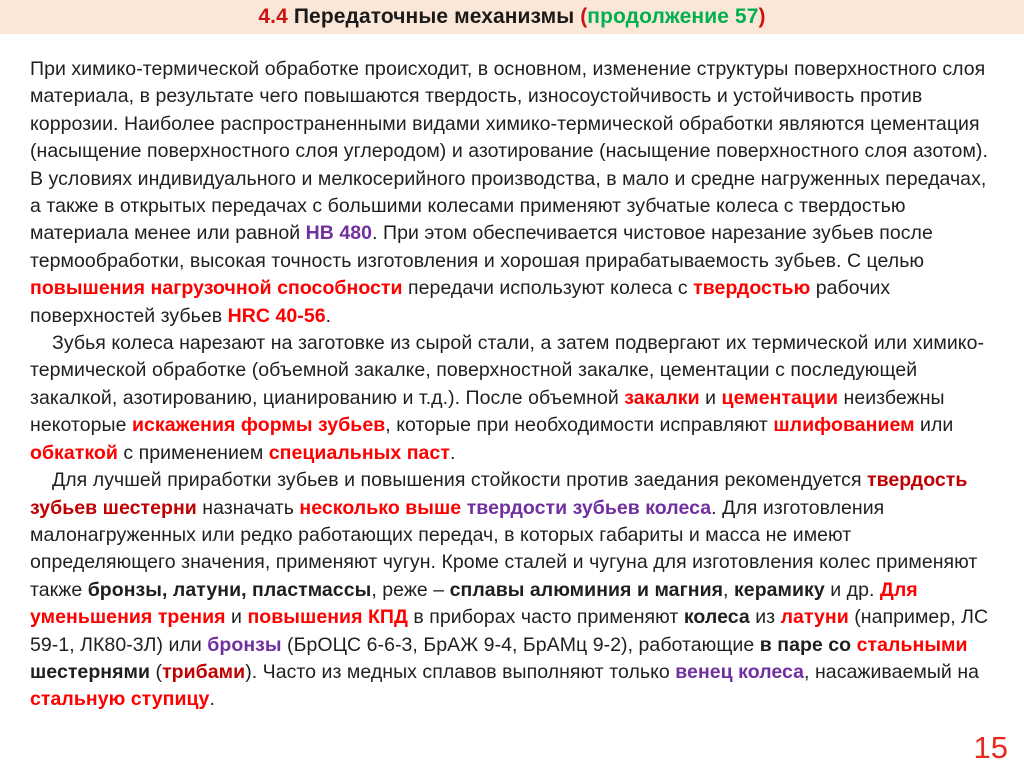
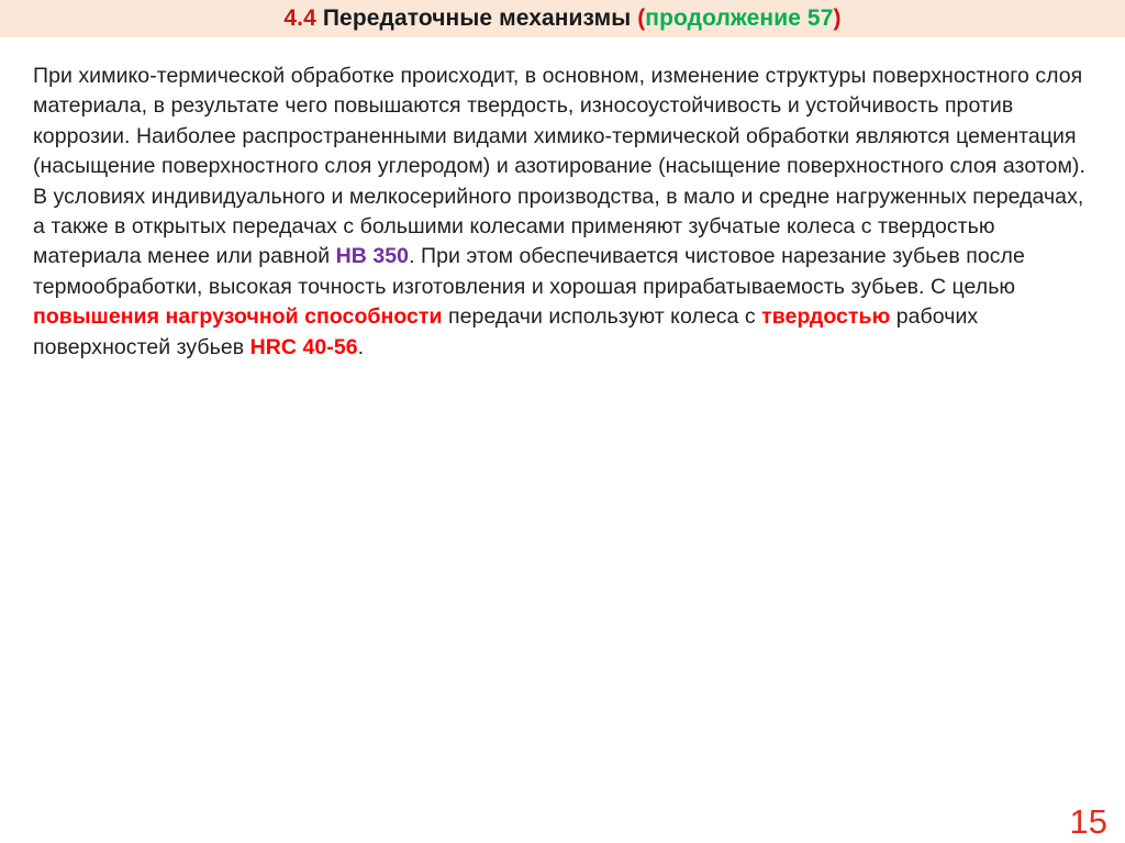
  4.4 Передаточные механизмы (продолжение 57)
- При химико-термической обработке происходит, в основном, изменение структуры поверхностного слоя материала, в результате чего повышаются твердость, износоустойчивость и устойчивость против коррозии. Наиболее распространенными видами химико-термической обработки являются цементация (насыщение поверхностного слоя углеродом) и азотирование (насыщение поверхностного слоя азотом). В условиях индивидуального и мелкосерийного производства, в мало и средне нагруженных передачах, а также в открытых передачах с большими колесами применяют зубчатые колеса с твердостью материала менее или равной НВ 480. При этом обеспечивается чистовое нарезание зубьев после термообработки, высокая точность изготовления и хорошая прирабатываемость зубьев. С целью повышения нагрузочной способности передачи используют колеса с твердостью рабочих поверхностей зубьев HRC 40-56.
+ При химико-термической обработке происходит, в основном, изменение структуры поверхностного слоя материала, в результате чего повышаются твердость, износоустойчивость и устойчивость против коррозии. Наиболее распространенными видами химико-термической обработки являются цементация (насыщение поверхностного слоя углеродом) и азотирование (насыщение поверхностного слоя азотом). В условиях индивидуального и мелкосерийного производства, в мало и средне нагруженных передачах, а также в открытых передачах с большими колесами применяют зубчатые колеса с твердостью материала менее или равной НВ 350. При этом обеспечивается чистовое нарезание зубьев после термообработки, высокая точность изготовления и хорошая прирабатываемость зубьев. С целью повышения нагрузочной способности передачи используют колеса с твердостью рабочих поверхностей зубьев HRC 40-56.
- Зубья колеса нарезают на заготовке из сырой стали, а затем подвергают их термической или химико-термической обработке (объемной закалке, поверхностной закалке, цементации с последующей закалкой, азотированию, цианированию и т.д.). После объемной закалки и цементации неизбежны некоторые искажения формы зубьев, которые при необходимости исправляют шлифованием или обкаткой с применением специальных паст.
- Для лучшей приработки зубьев и повышения стойкости против заедания рекомендуется твердость зубьев шестерни назначать несколько выше твердости зубьев колеса. Для изготовления малонагруженных или редко работающих передач, в которых габариты и масса не имеют определяющего значения, применяют чугун. Кроме сталей и чугуна для изготовления колес применяют также бронзы, латуни, пластмассы, реже – сплавы алюминия и магния, керамику и др. Для уменьшения трения и повышения КПД в приборах часто применяют колеса из латуни (например, ЛС 59-1, ЛК80-3Л) или бронзы (БрОЦС 6-6-3, БрАЖ 9-4, БрАМц 9-2), работающие в паре со стальными шестернями (трибами). Часто из медных сплавов выполняют только венец колеса, насаживаемый на стальную ступицу.
  15
